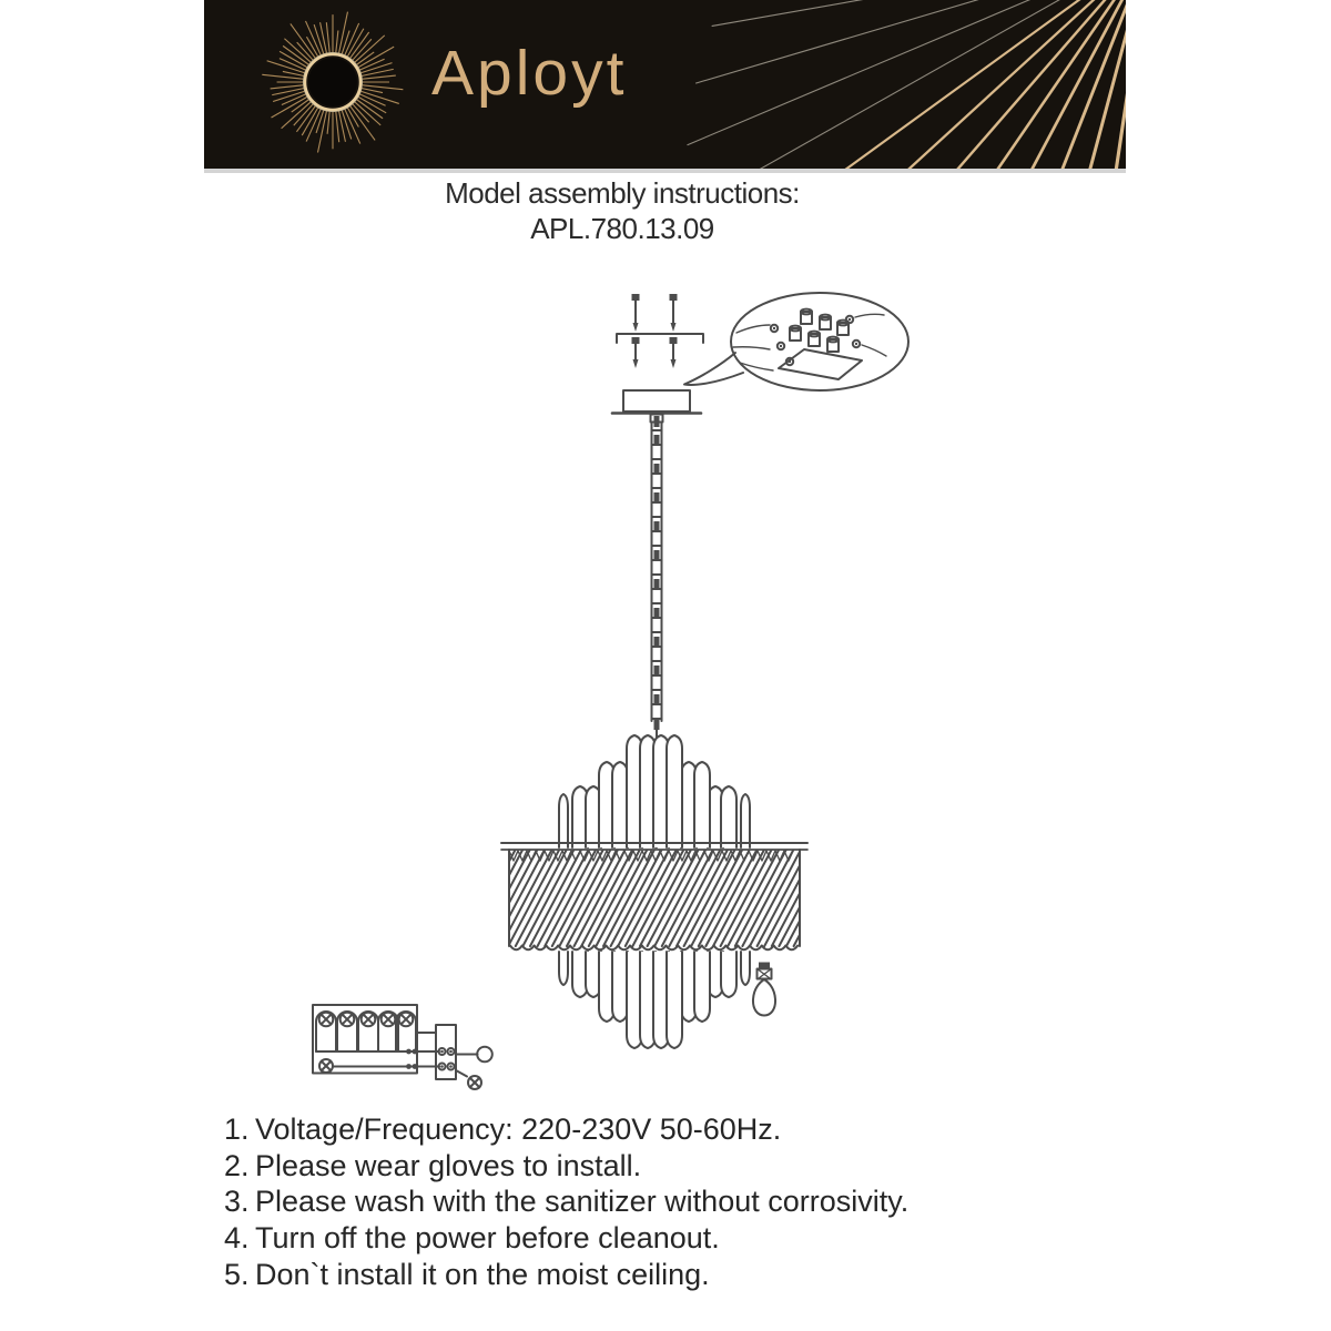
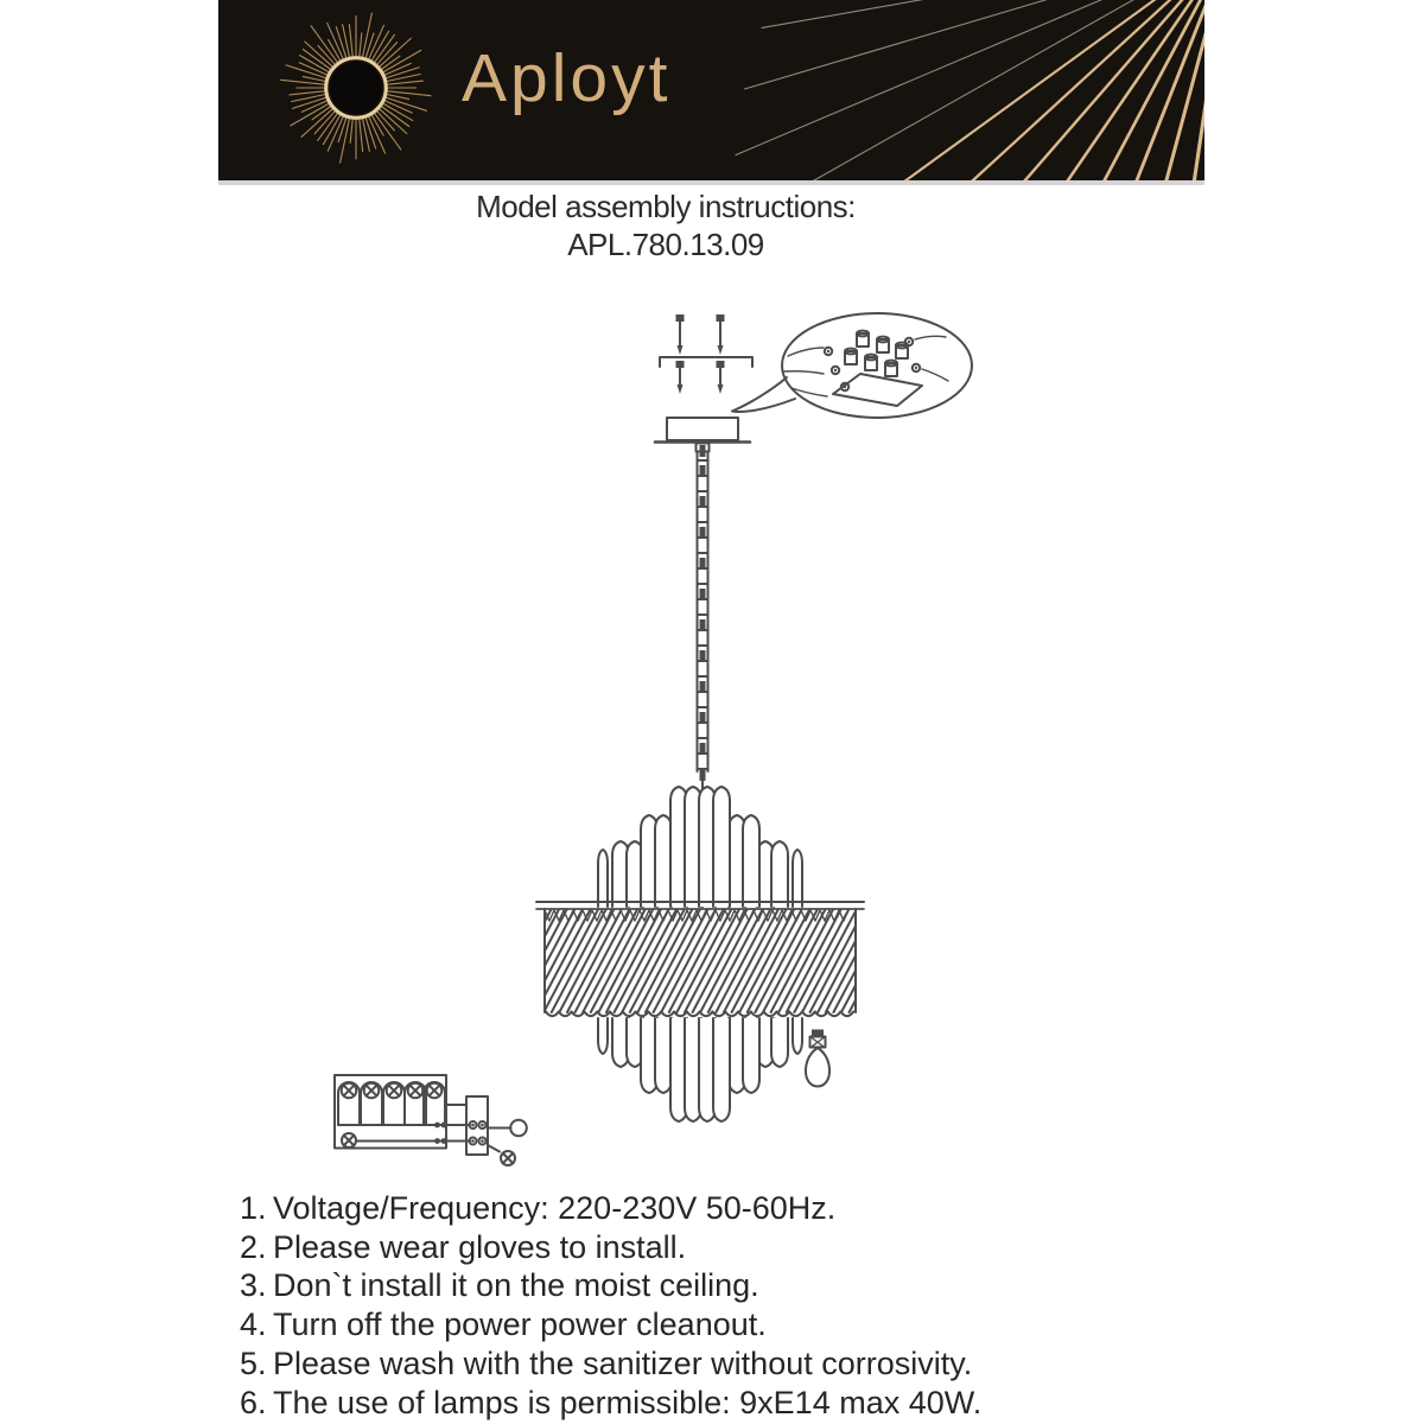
  Aployt
  Model assembly instructions:
  APL.780.13.09
  1.
  Voltage/Frequency: 220-230V 50-60Hz.
  2.
  Please wear gloves to install.
  3.
- Please wash with the sanitizer without corrosivity.
+ Don`t install it on the moist ceiling.
  4.
- Turn off the power before cleanout.
+ Turn off the power power cleanout.
  5.
- Don`t install it on the moist ceiling.
+ Please wash with the sanitizer without corrosivity.
+ 6.
+ The use of lamps is permissible: 9xE14 max 40W.
